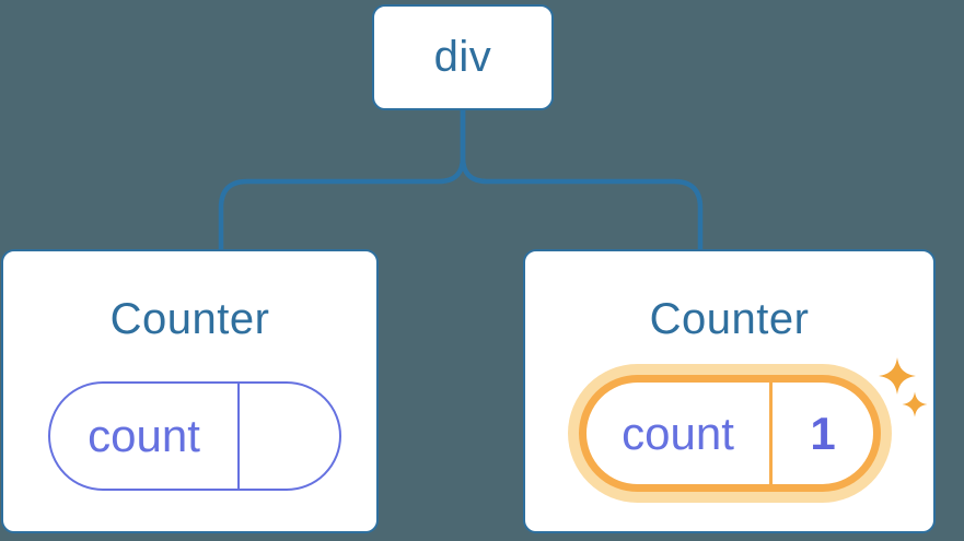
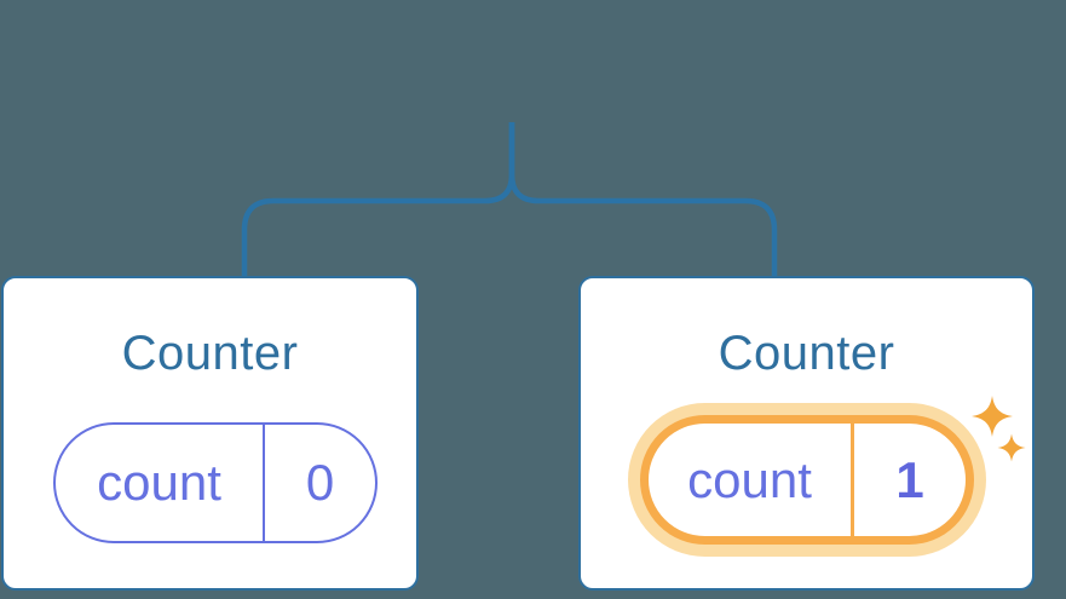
- div
  Counter
  count
+ 0
  Counter
  count
  1
